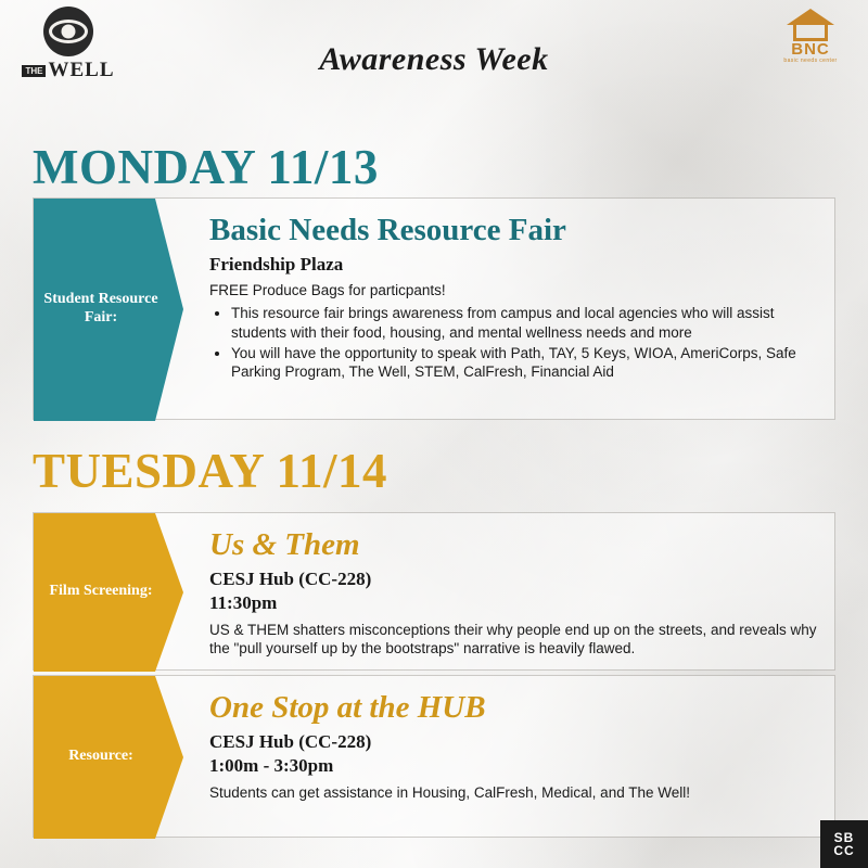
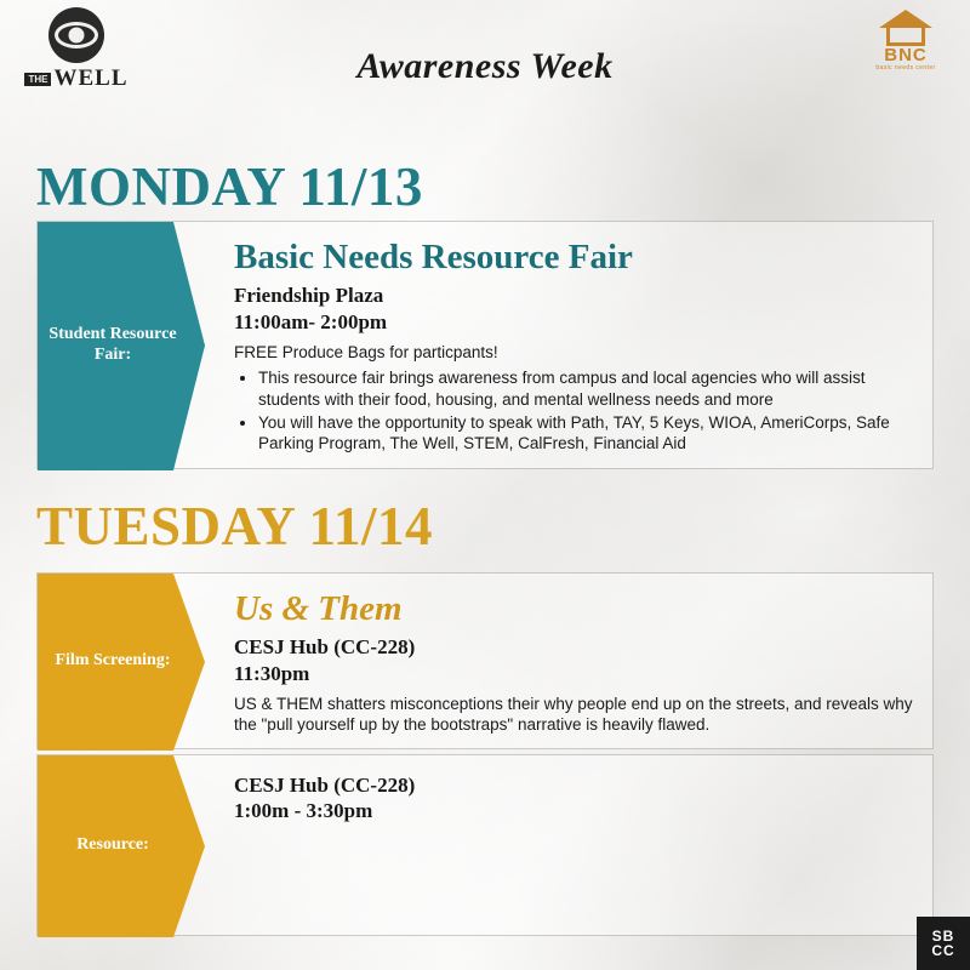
  THE WELL
  BNC
  Awareness Week
  MONDAY 11/13
  Student Resource Fair:
  Basic Needs Resource Fair
  Friendship Plaza
+ 11:00am- 2:00pm
  FREE Produce Bags for particpants!
  This resource fair brings awareness from campus and local agencies who will assist students with their food, housing, and mental wellness needs and more
  You will have the opportunity to speak with Path, TAY, 5 Keys, WIOA, AmeriCorps, Safe Parking Program, The Well, STEM, CalFresh, Financial Aid
  TUESDAY 11/14
  Film Screening:
  Us & Them
  CESJ Hub (CC-228)
  11:30pm
  US & THEM shatters misconceptions their why people end up on the streets, and reveals why the "pull yourself up by the bootstraps" narrative is heavily flawed.
  Resource:
- One Stop at the HUB
  CESJ Hub (CC-228)
  1:00m - 3:30pm
- Students can get assistance in Housing, CalFresh, Medical, and The Well!
  SB
  CC
